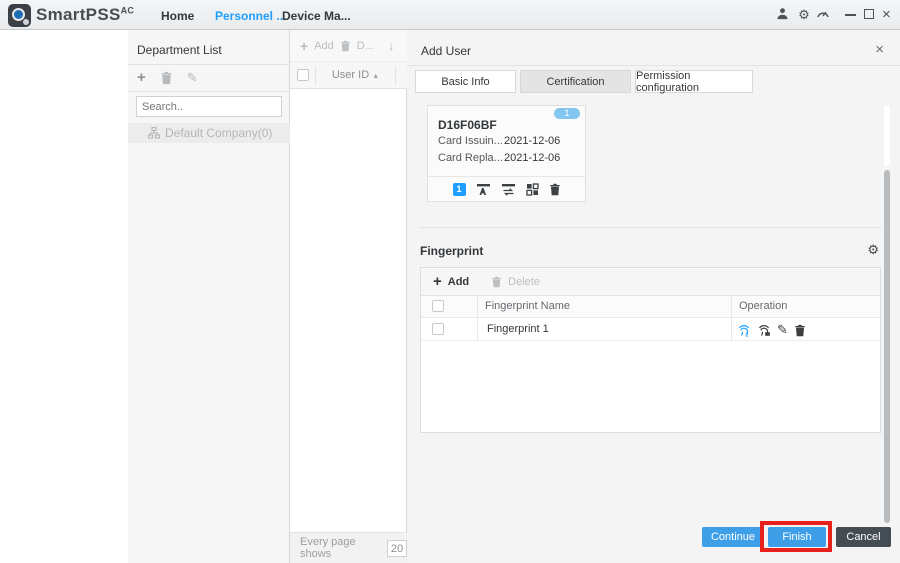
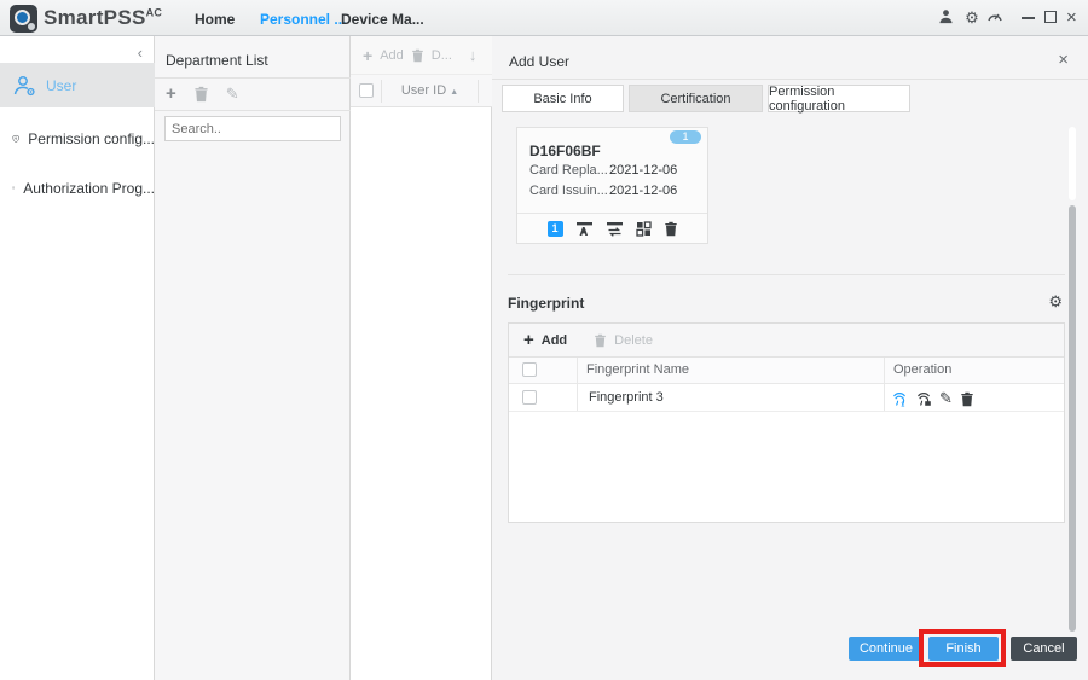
  SmartPSSAC
  Home
  Personnel ...
  Device Ma...
  ⚙
  ×
+ ‹
+ User
+ Permission config...
+ Authorization Prog...
  Department List
  +
  ✎
  Search..
- Default Company(0)
  +
  Add
  D...
  ↓
  User ID
- Every page shows
- 20
  Add User
  ×
  Basic Info
  Certification
  Permission configuration
  1
  D16F06BF
- Card Issuin...
+ Card Repla...
  2021-12-06
- Card Repla...
+ Card Issuin...
  2021-12-06
  1
  Fingerprint
  ⚙
  +
  Add
  Delete
  Fingerprint Name
  Operation
- Fingerprint 1
+ Fingerprint 3
  ✎
  Continue
  Finish
  Cancel
